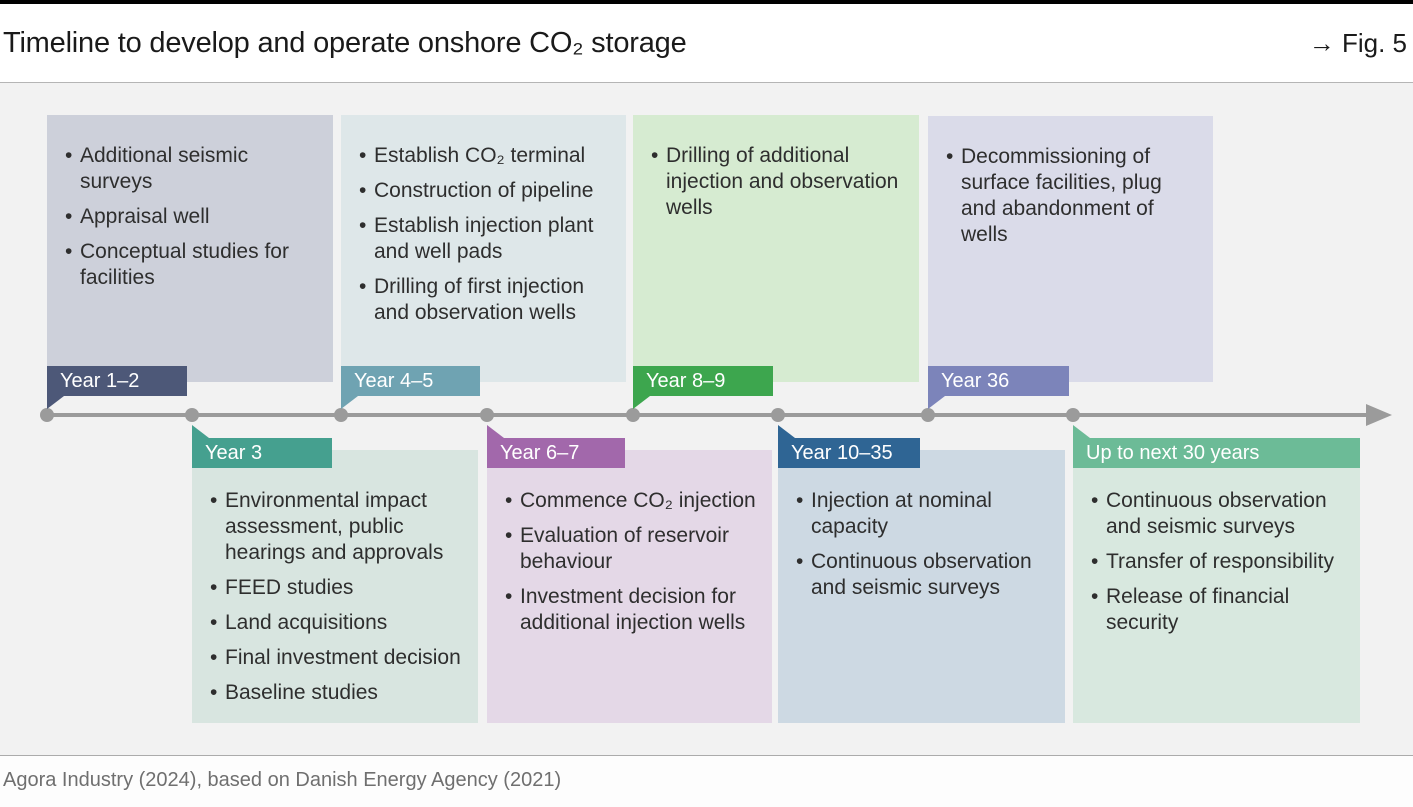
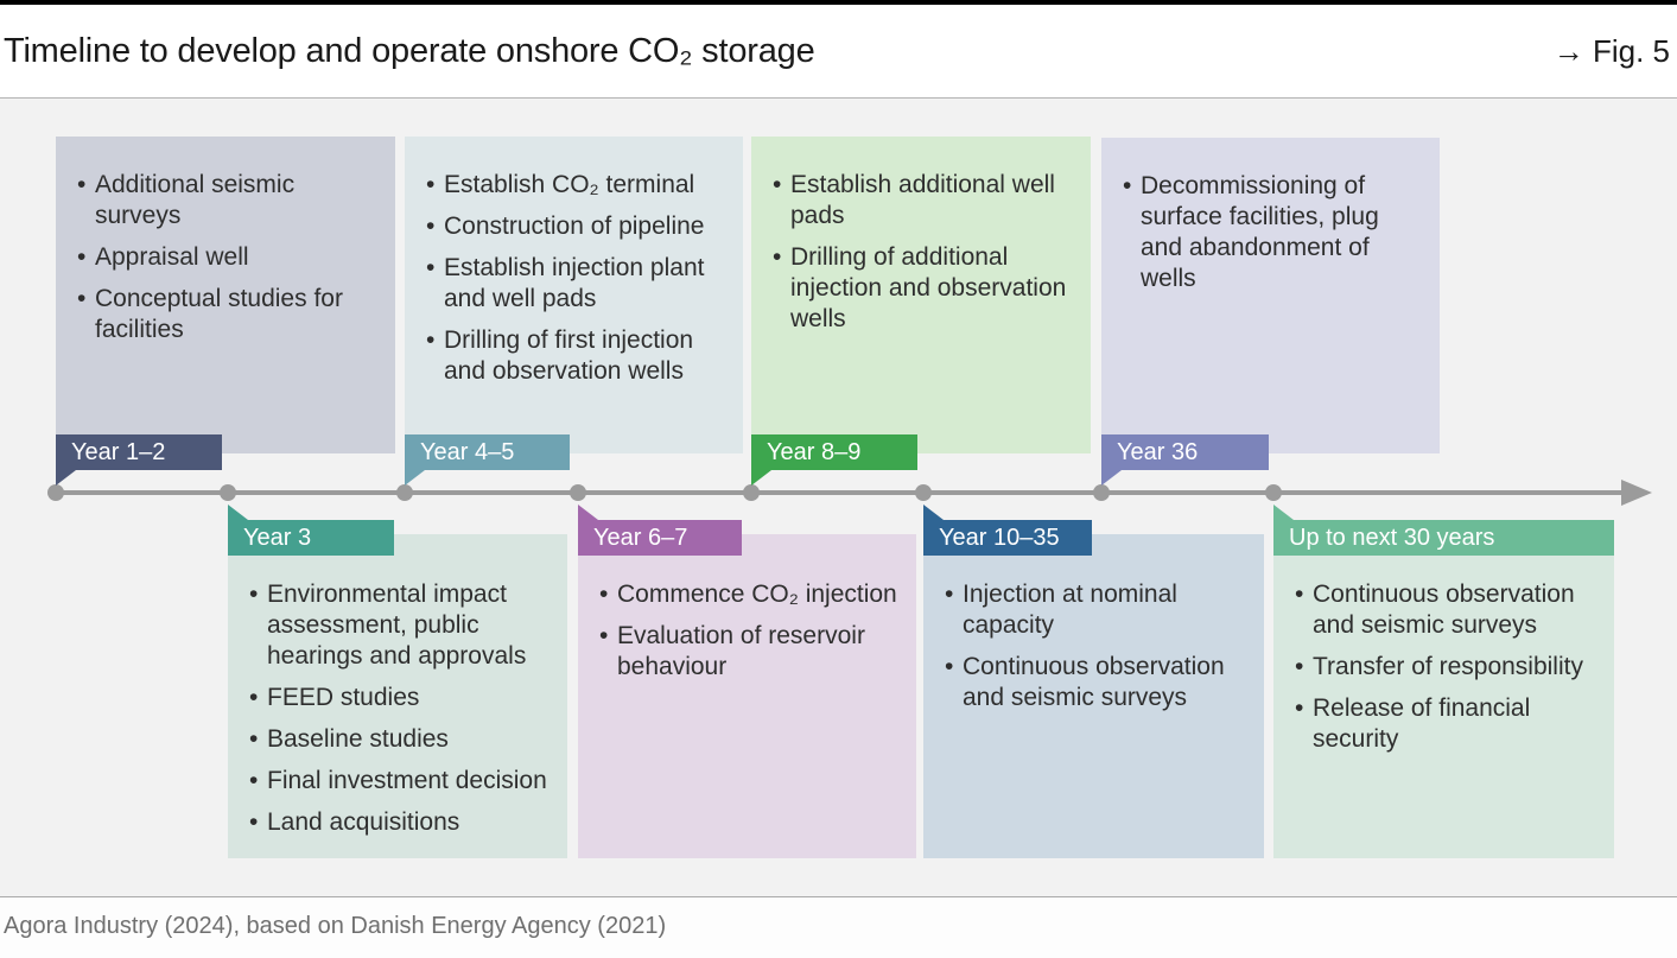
  Timeline to develop and operate onshore CO₂ storage
  → Fig. 5
  Additional seismic surveys
  Appraisal well
  Conceptual studies for facilities
  Year 1–2
  Environmental impact assessment, public hearings and approvals
  FEED studies
- Land acquisitions
+ Baseline studies
  Final investment decision
- Baseline studies
+ Land acquisitions
  Year 3
  Establish CO₂ terminal
  Construction of pipeline
  Establish injection plant and well pads
  Drilling of first injection and observation wells
  Year 4–5
  Commence CO₂ injection
  Evaluation of reservoir behaviour
- Investment decision for additional injection wells
  Year 6–7
+ Establish additional well pads
  Drilling of additional injection and observation wells
  Year 8–9
  Injection at nominal capacity
  Continuous observation and seismic surveys
  Year 10–35
  Decommissioning of surface facilities, plug and abandonment of wells
  Year 36
  Continuous observation and seismic surveys
  Transfer of responsibility
  Release of financial security
  Up to next 30 years
  Agora Industry (2024), based on Danish Energy Agency (2021)
